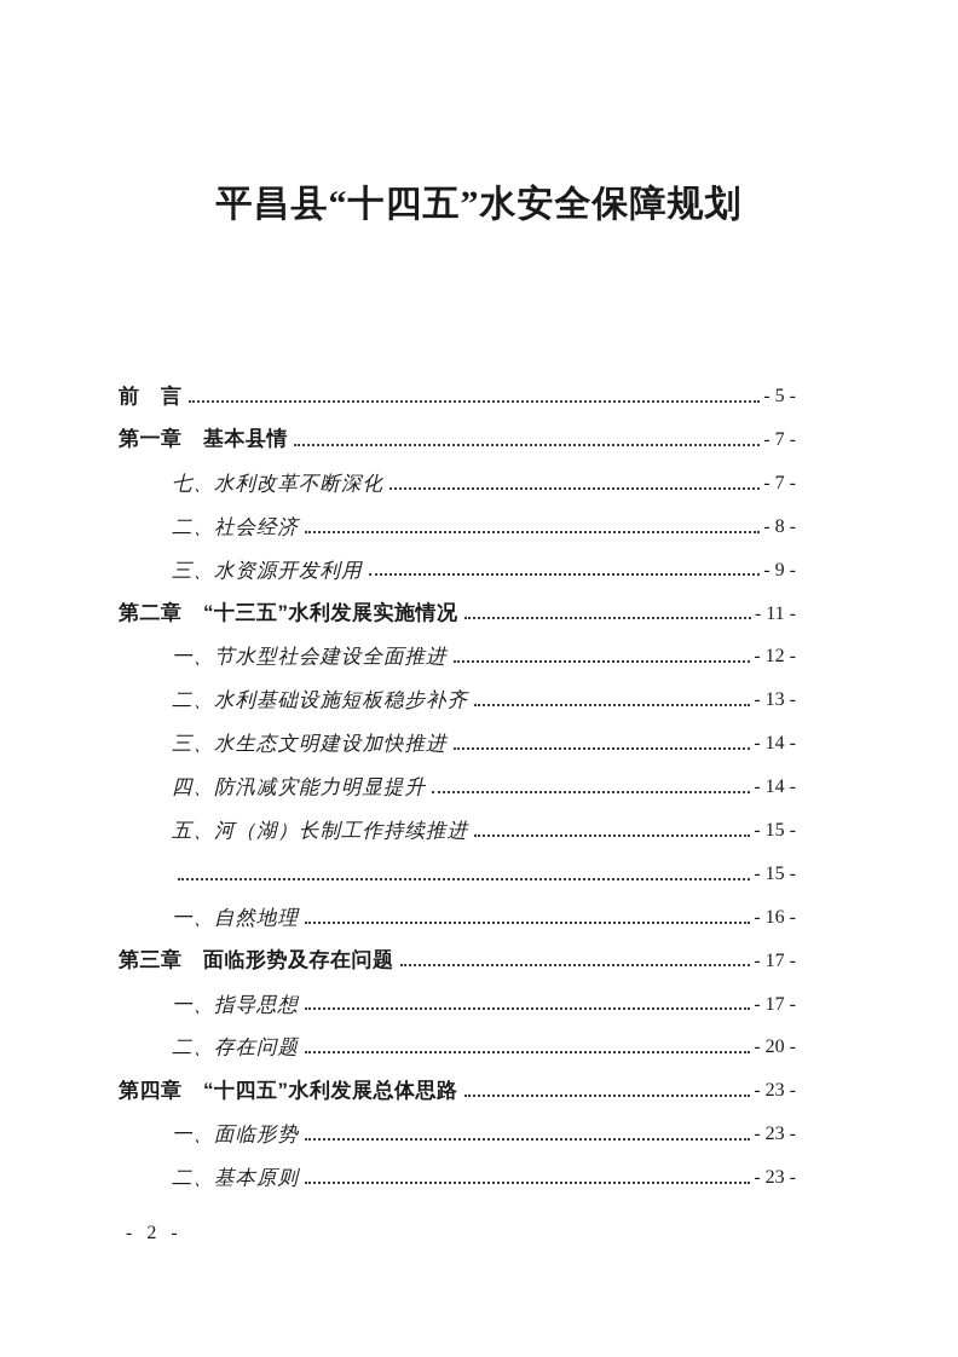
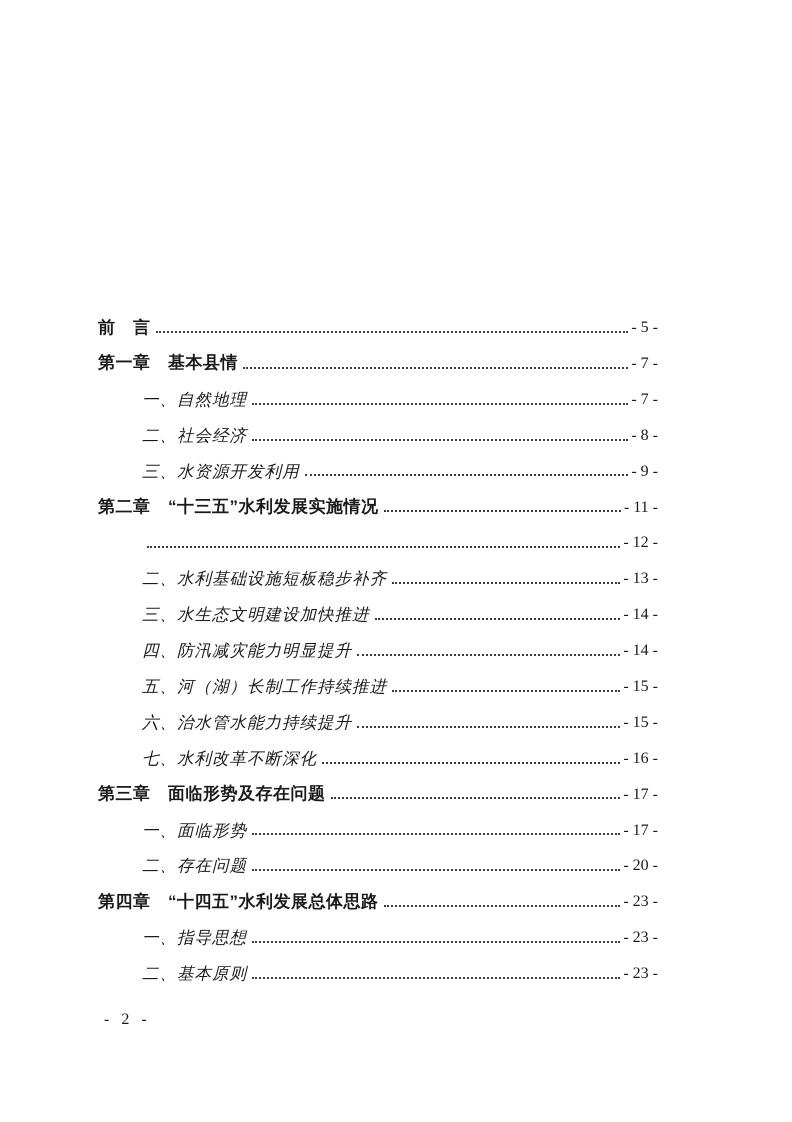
- 平昌县“十四五”水安全保障规划
  前 言
  - 5 -
  第一章 基本县情
  - 7 -
- 七、水利改革不断深化
+ 一、自然地理
  - 7 -
  二、社会经济
  - 8 -
  三、水资源开发利用
  - 9 -
  第二章 “十三五”水利发展实施情况
  - 11 -
- 一、节水型社会建设全面推进
  - 12 -
  二、水利基础设施短板稳步补齐
  - 13 -
  三、水生态文明建设加快推进
  - 14 -
  四、防汛减灾能力明显提升
  - 14 -
  五、河（湖）长制工作持续推进
  - 15 -
+ 六、治水管水能力持续提升
  - 15 -
- 一、自然地理
+ 七、水利改革不断深化
  - 16 -
  第三章 面临形势及存在问题
  - 17 -
- 一、指导思想
+ 一、面临形势
  - 17 -
  二、存在问题
  - 20 -
  第四章 “十四五”水利发展总体思路
  - 23 -
- 一、面临形势
+ 一、指导思想
  - 23 -
  二、基本原则
  - 23 -
  - 2 -
